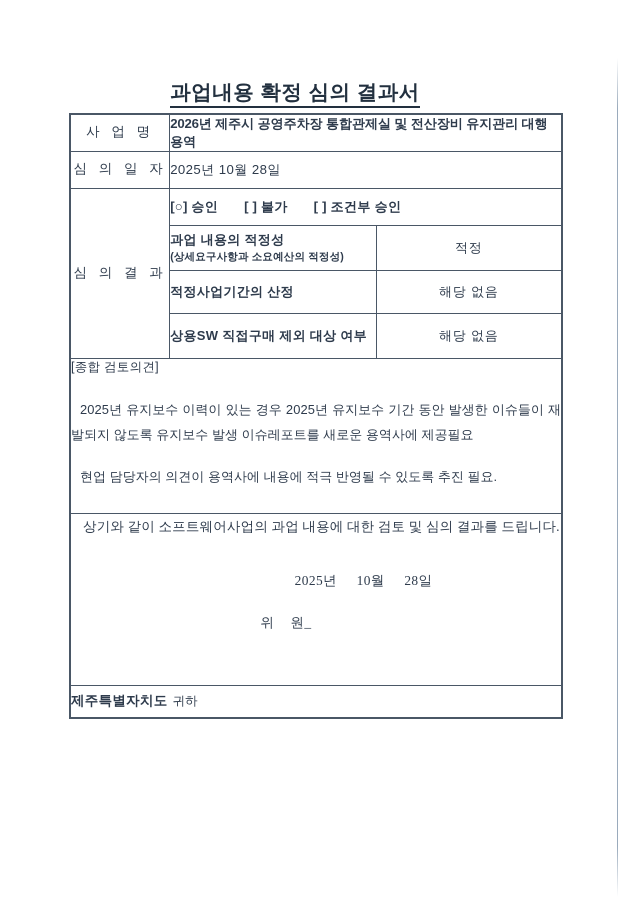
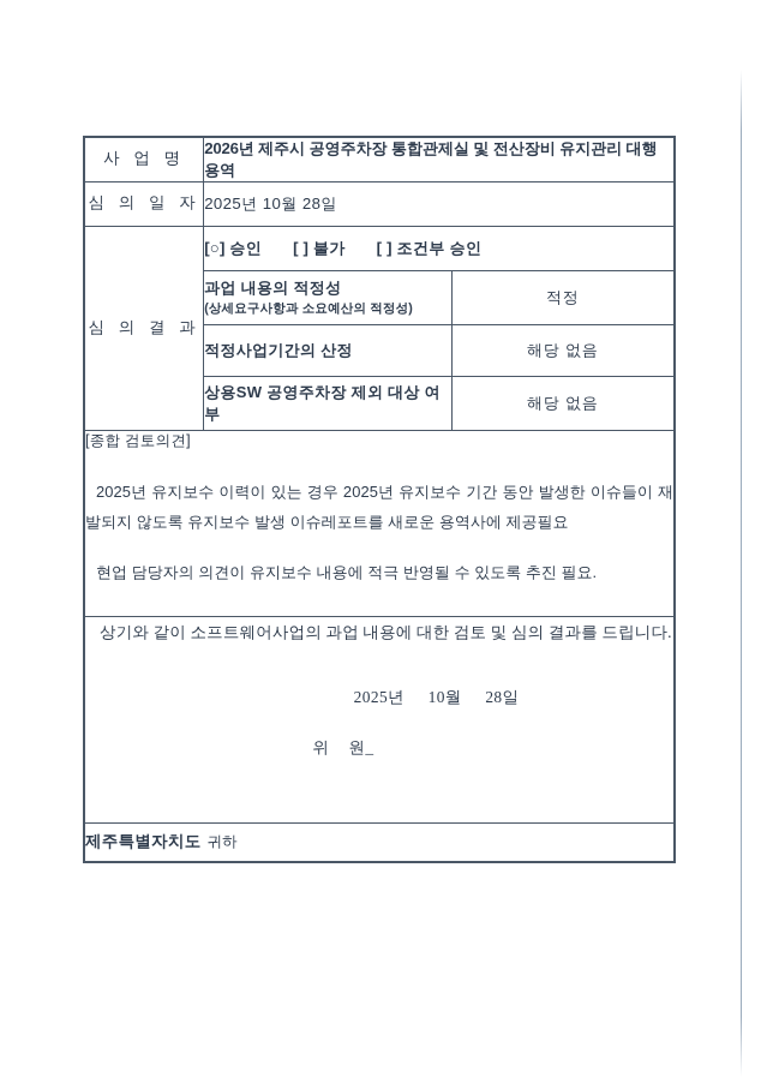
- 과업내용 확정 심의 결과서
  사 업 명	2026년 제주시 공영주차장 통합관제실 및 전산장비 유지관리 대행 용역
  심 의 일 자	2025년 10월 28일
  심 의 결 과	[○] 승인 [ ] 불가 [ ] 조건부 승인
  과업 내용의 적정성 (상세요구사항과 소요예산의 적정성)	적정
  적정사업기간의 산정	해당 없음
- 상용SW 직접구매 제외 대상 여부	해당 없음
+ 상용SW 공영주차장 제외 대상 여부	해당 없음
- [종합 검토의견] 2025년 유지보수 이력이 있는 경우 2025년 유지보수 기간 동안 발생한 이슈들이 재발되지 않도록 유지보수 발생 이슈레포트를 새로운 용역사에 제공필요 현업 담당자의 의견이 용역사에 내용에 적극 반영될 수 있도록 추진 필요.
+ [종합 검토의견] 2025년 유지보수 이력이 있는 경우 2025년 유지보수 기간 동안 발생한 이슈들이 재발되지 않도록 유지보수 발생 이슈레포트를 새로운 용역사에 제공필요 현업 담당자의 의견이 유지보수 내용에 적극 반영될 수 있도록 추진 필요.
  상기와 같이 소프트웨어사업의 과업 내용에 대한 검토 및 심의 결과를 드립니다. 2025년 10월 28일 위 원_
  제주특별자치도 귀하
